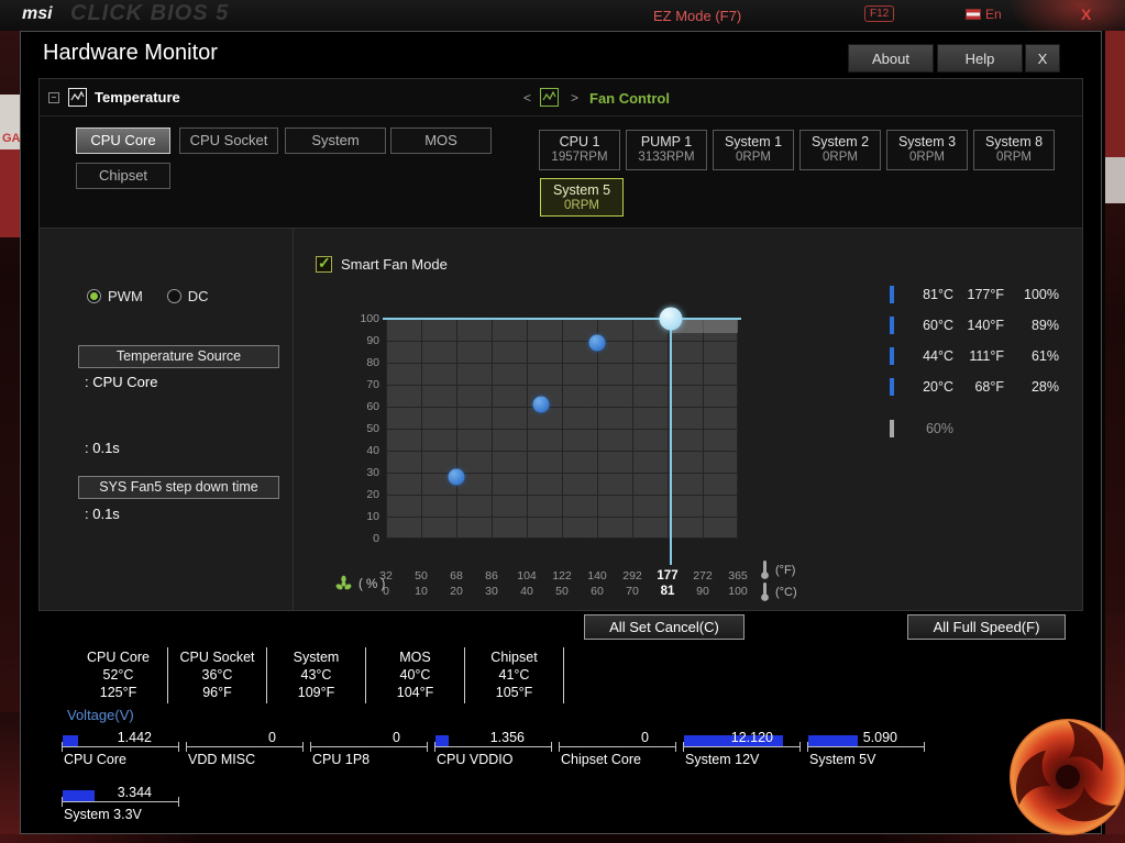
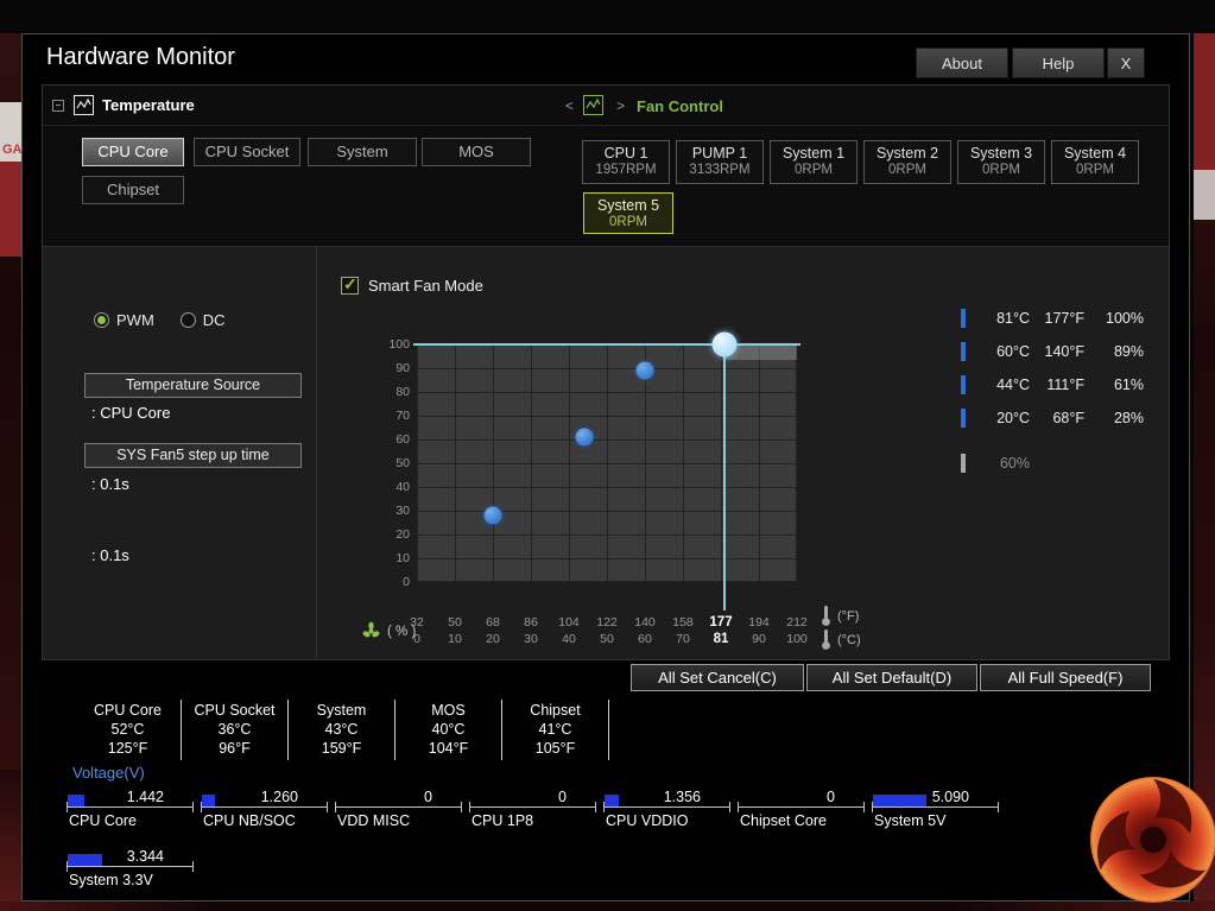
- msi
- CLICK BIOS 5
- EZ Mode (F7)
- F12
- En
  GA
  Hardware Monitor
  About
  Help
  X
  Temperature
  <
  >
  Fan Control
  CPU Core
  CPU Socket
  System
  MOS
  Chipset
  CPU 1
  1957RPM
  PUMP 1
  3133RPM
  System 1
  0RPM
  System 2
  0RPM
  System 3
  0RPM
- System 8
+ System 4
  0RPM
  System 5
  0RPM
  PWM
  DC
  Temperature Source
  : CPU Core
+ SYS Fan5 step up time
  : 0.1s
- SYS Fan5 step down time
  : 0.1s
  Smart Fan Mode
  100
  90
  80
  70
  60
  50
  40
  30
  20
  10
  0
  32
  50
  68
  86
  104
  122
  140
- 292
+ 158
  177
- 272
+ 194
- 365
+ 212
  0
  10
  20
  30
  40
  50
  60
  70
  81
  90
  100
  ( % )
  (°F)
  (°C)
  81°C
  177°F
  100%
  60°C
  140°F
  89%
  44°C
  111°F
  61%
  20°C
  68°F
  28%
  60%
  All Set Cancel(C)
+ All Set Default(D)
  All Full Speed(F)
  CPU Core
  52°C
  125°F
  CPU Socket
  36°C
  96°F
  System
  43°C
- 109°F
+ 159°F
  MOS
  40°C
  104°F
  Chipset
  41°C
  105°F
  Voltage(V)
  1.442
  CPU Core
+ 1.260
+ CPU NB/SOC
  0
  VDD MISC
  0
  CPU 1P8
  1.356
  CPU VDDIO
  0
  Chipset Core
- 12.120
- System 12V
  5.090
  System 5V
  3.344
  System 3.3V
